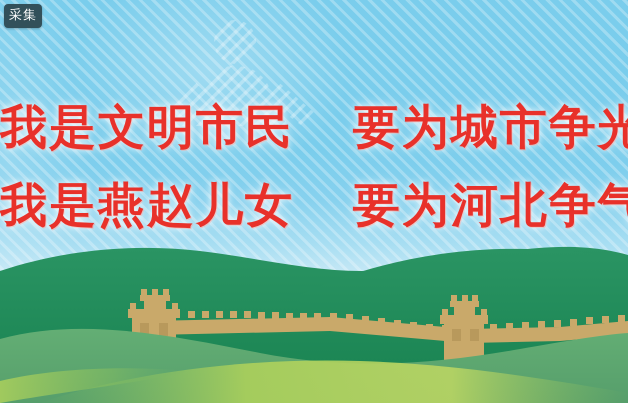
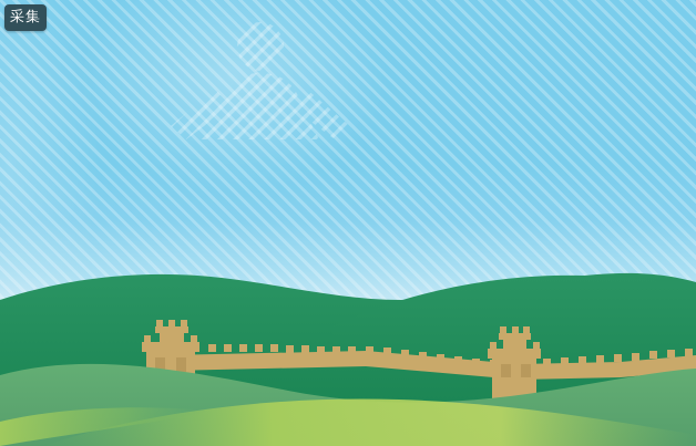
- 我是文明市民 要为城市争光
- 我是燕赵儿女 要为河北争气
  采集
